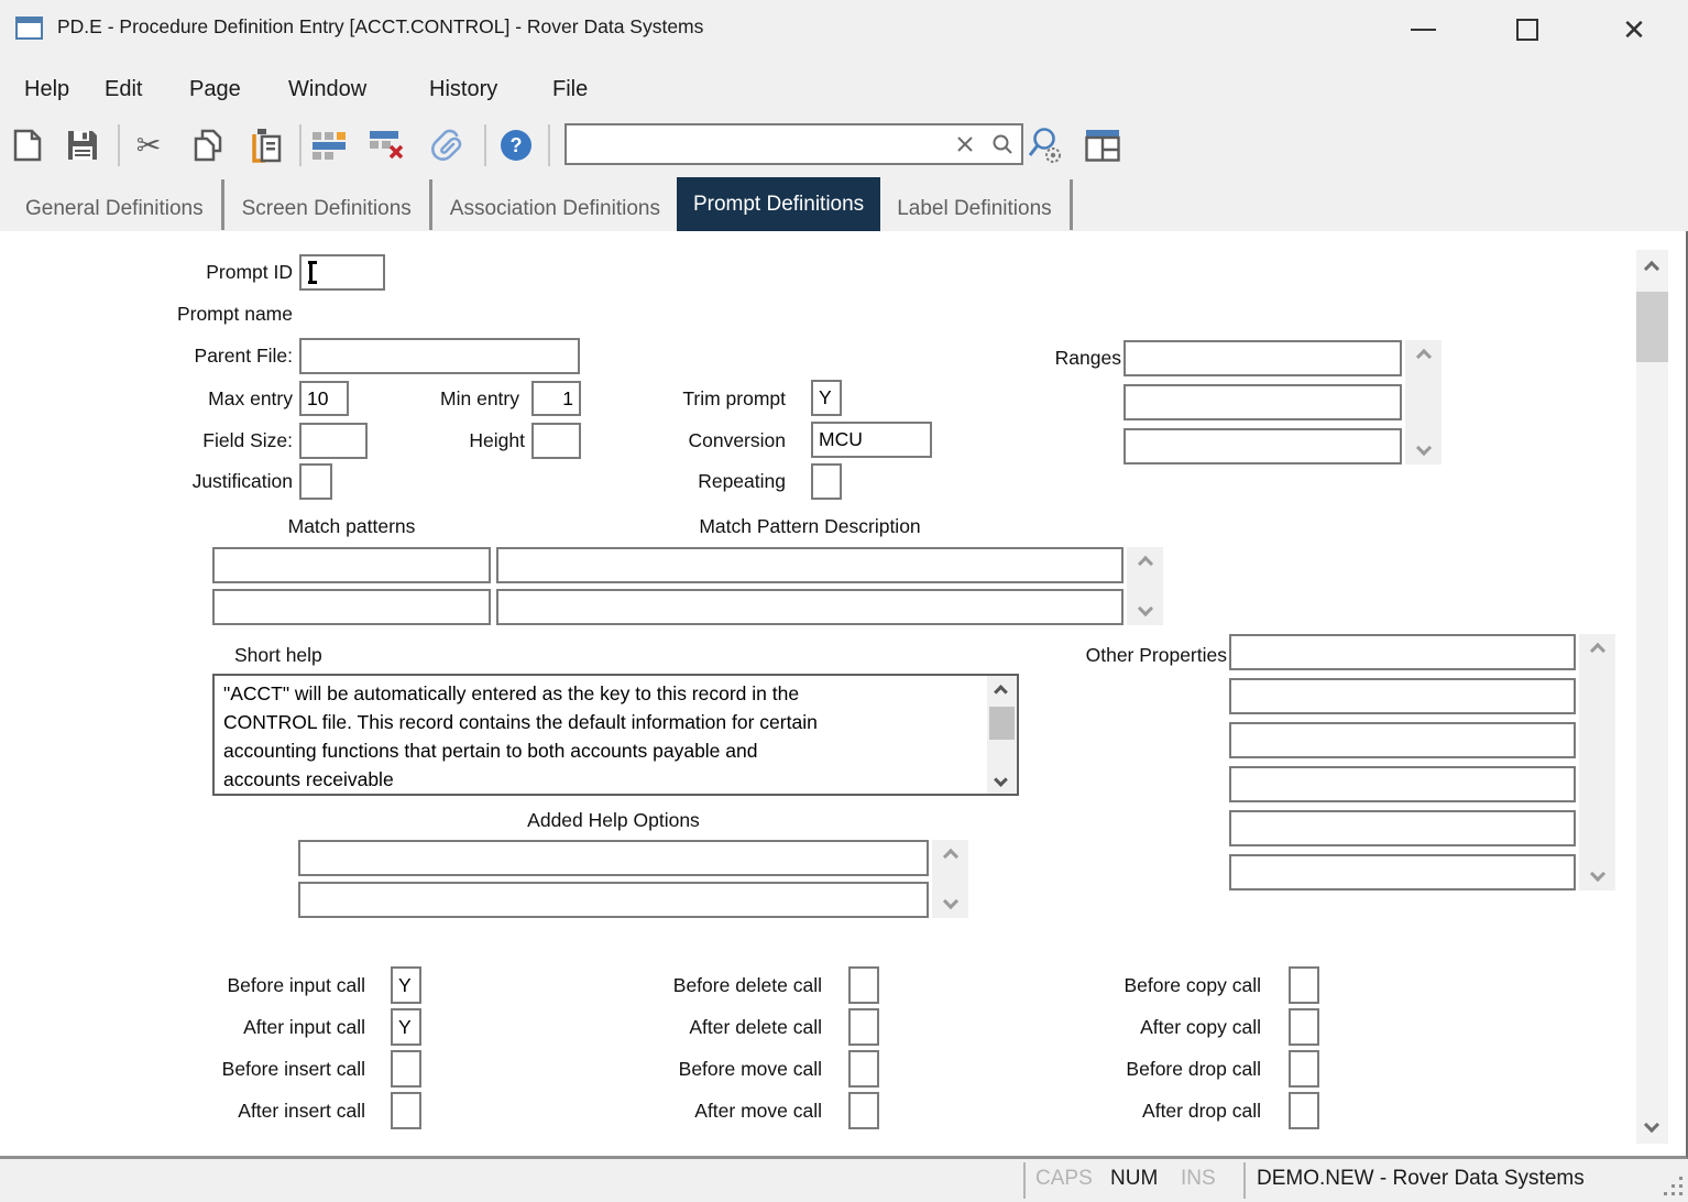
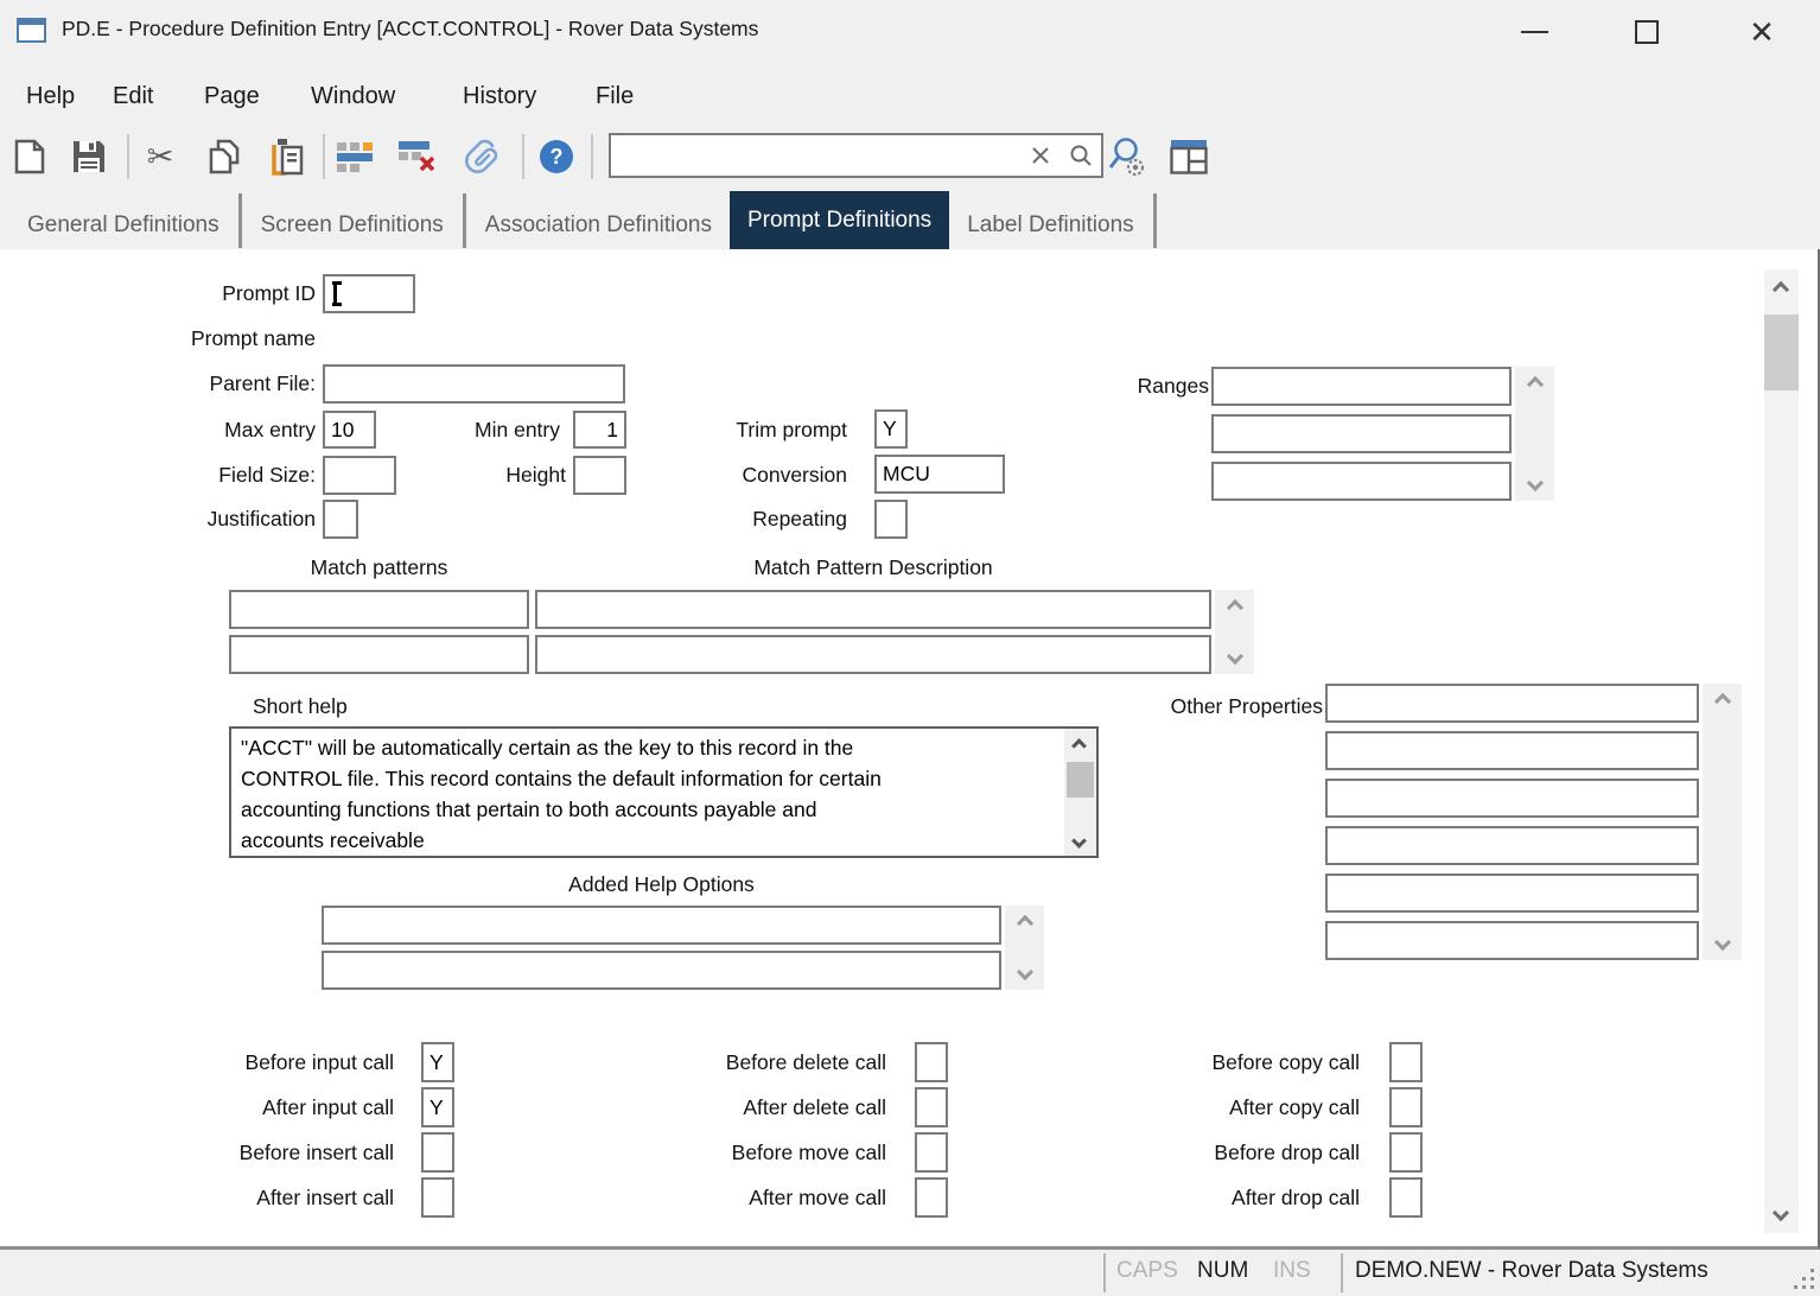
  PD.E - Procedure Definition Entry [ACCT.CONTROL] - Rover Data Systems
  ✕
  Help
  Edit
  Page
  Window
  History
  File
  ✂
  ?
  General Definitions
  Screen Definitions
  Association Definitions
  Prompt Definitions
  Label Definitions
  Prompt ID
  Prompt name
  Parent File:
  Ranges
  Max entry
  10
  Min entry
  1
  Trim prompt
  Y
  Field Size:
  Height
  Conversion
  MCU
  Justification
  Repeating
  Match patterns
  Match Pattern Description
  Short help
- "ACCT" will be automatically entered as the key to this record in the
+ "ACCT" will be automatically certain as the key to this record in the
  CONTROL file. This record contains the default information for certain
  accounting functions that pertain to both accounts payable and
  accounts receivable
  Other Properties
  Added Help Options
  Before input call
  Y
  After input call
  Y
  Before insert call
  After insert call
  Before delete call
  After delete call
  Before move call
  After move call
  Before copy call
  After copy call
  Before drop call
  After drop call
  CAPS
  NUM
  INS
  DEMO.NEW - Rover Data Systems
